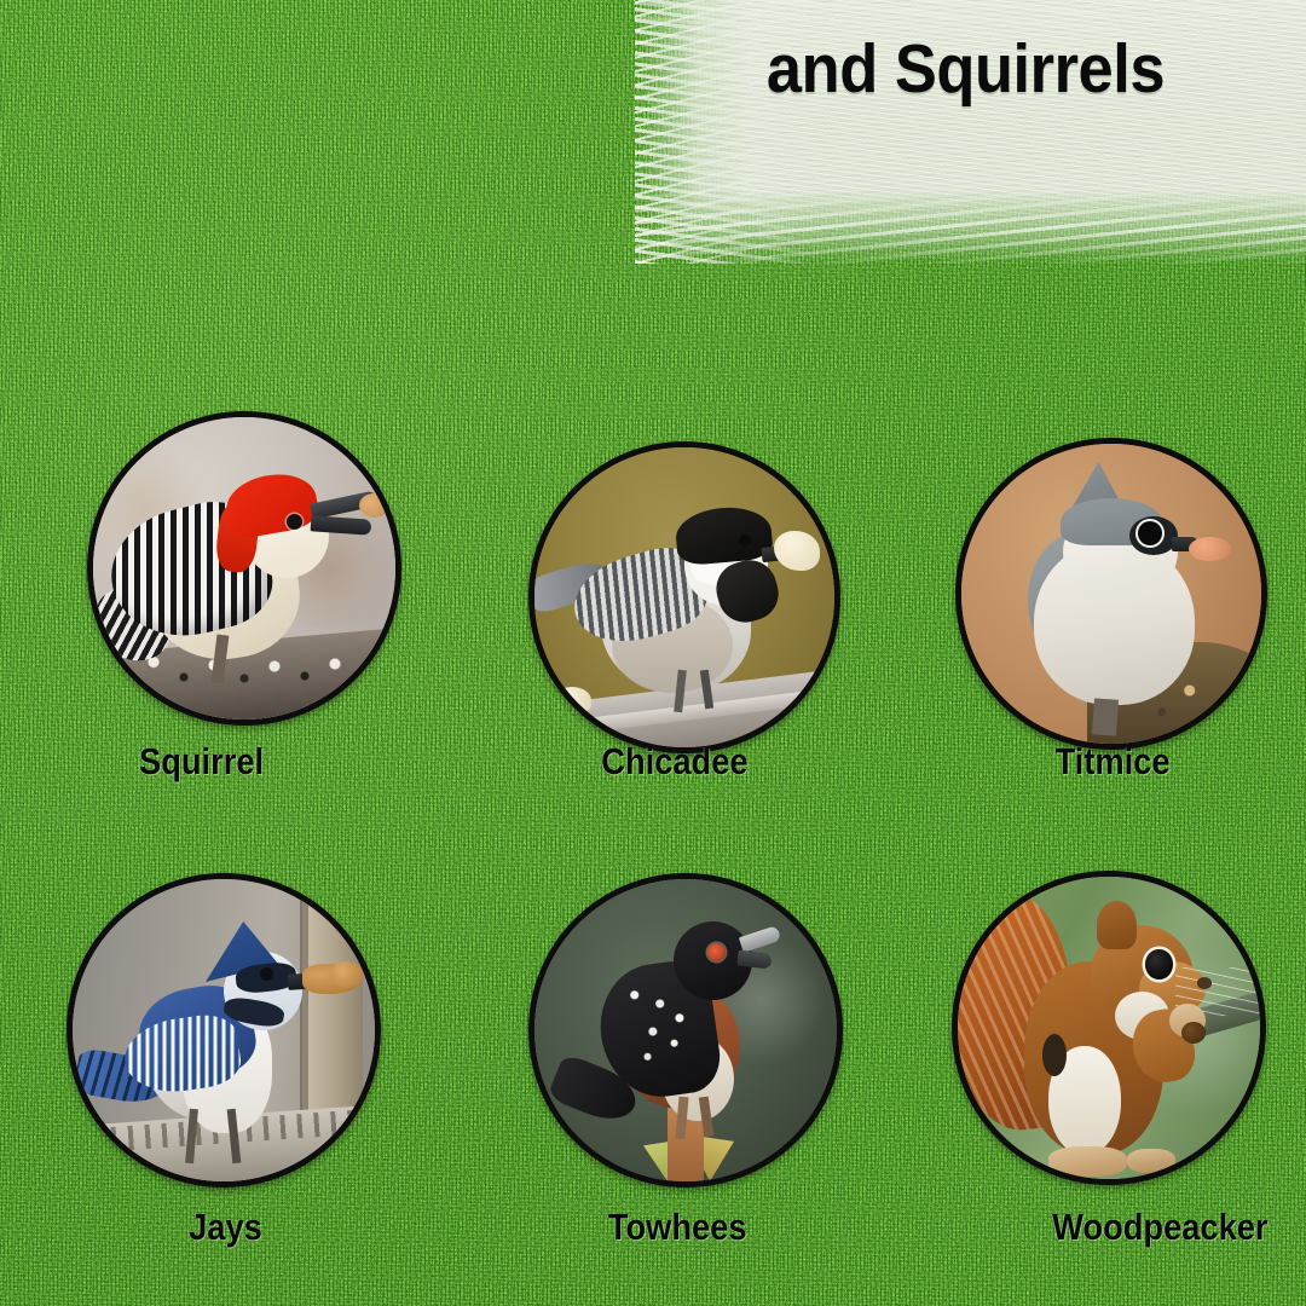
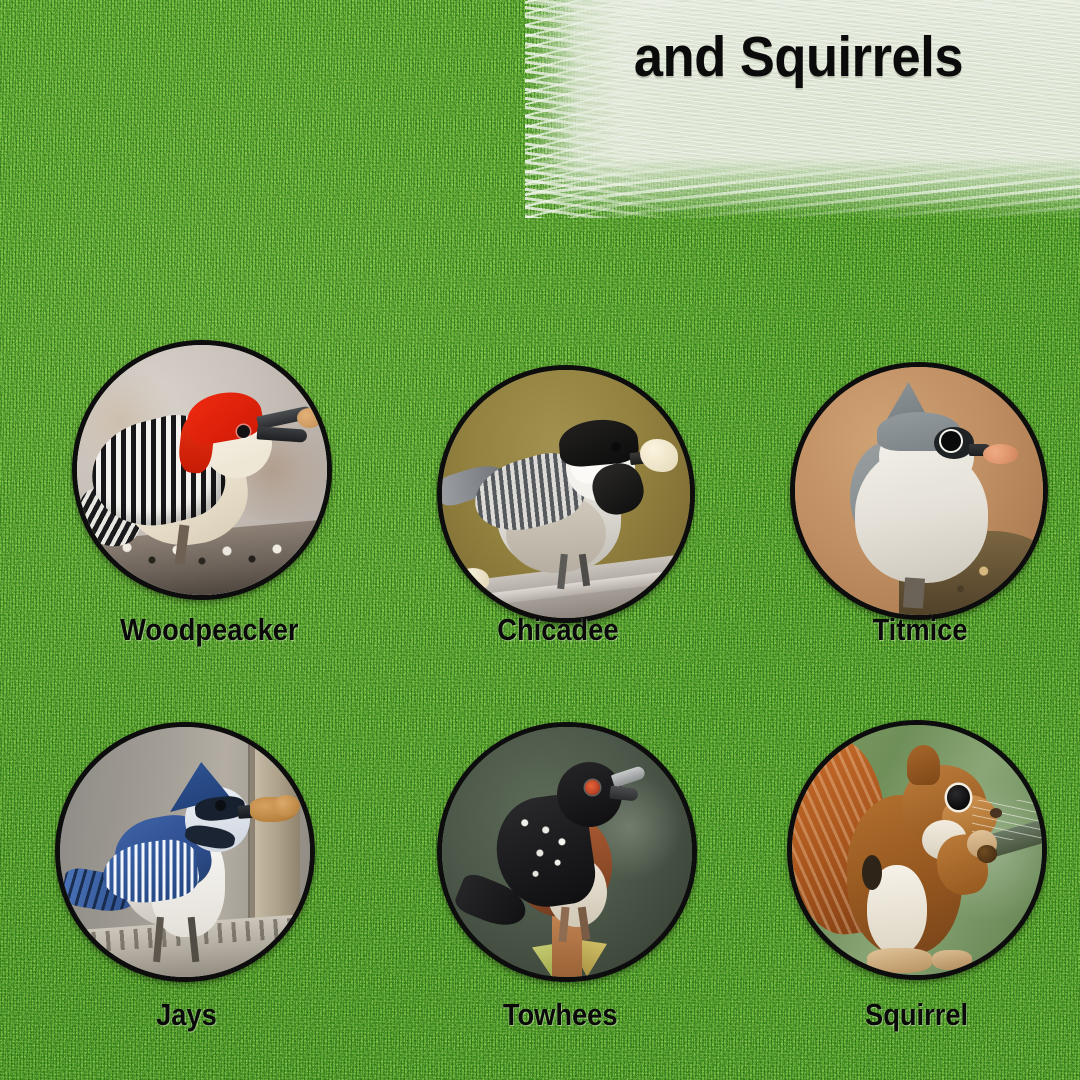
  and Squirrels
- Squirrel
+ Woodpeacker
  Chicadee
  Titmice
  Jays
  Towhees
- Woodpeacker
+ Squirrel
